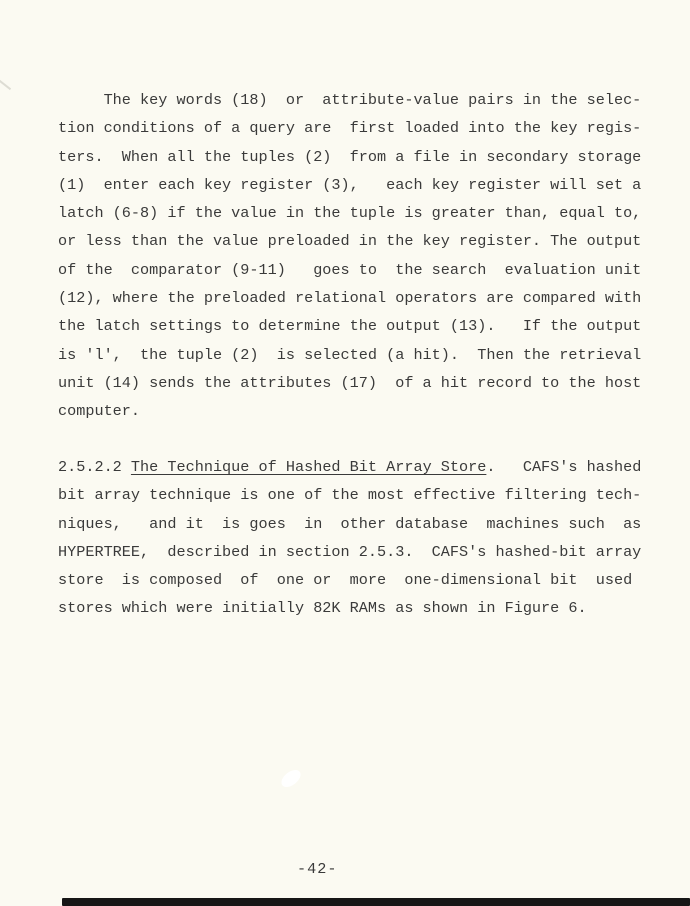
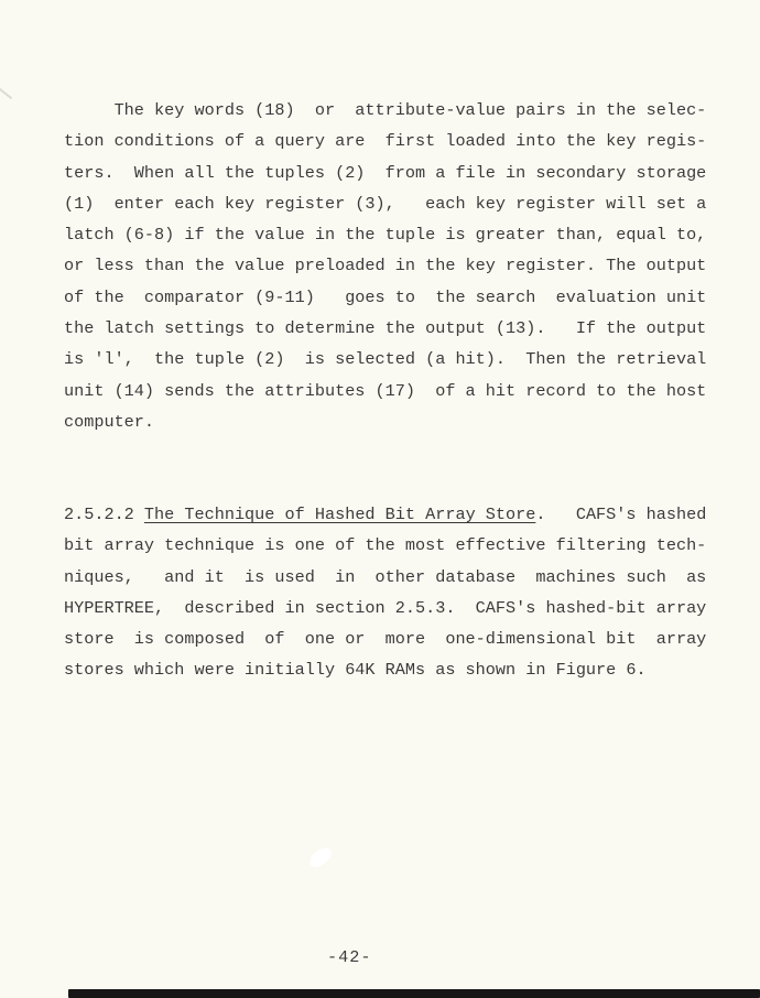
  The key words (18) or attribute-value pairs in the selec-
  tion conditions of a query are first loaded into the key regis-
  ters. When all the tuples (2) from a file in secondary storage
  (1) enter each key register (3), each key register will set a
  latch (6-8) if the value in the tuple is greater than, equal to,
  or less than the value preloaded in the key register. The output
  of the comparator (9-11) goes to the search evaluation unit
- (12), where the preloaded relational operators are compared with
  the latch settings to determine the output (13). If the output
  is 'l', the tuple (2) is selected (a hit). Then the retrieval
  unit (14) sends the attributes (17) of a hit record to the host
  computer.
  2.5.2.2 The Technique of Hashed Bit Array Store. CAFS's hashed
  bit array technique is one of the most effective filtering tech-
- niques, and it is goes in other database machines such as
+ niques, and it is used in other database machines such as
  HYPERTREE, described in section 2.5.3. CAFS's hashed-bit array
- store is composed of one or more one-dimensional bit used
+ store is composed of one or more one-dimensional bit array
- stores which were initially 82K RAMs as shown in Figure 6.
+ stores which were initially 64K RAMs as shown in Figure 6.
  -42-
